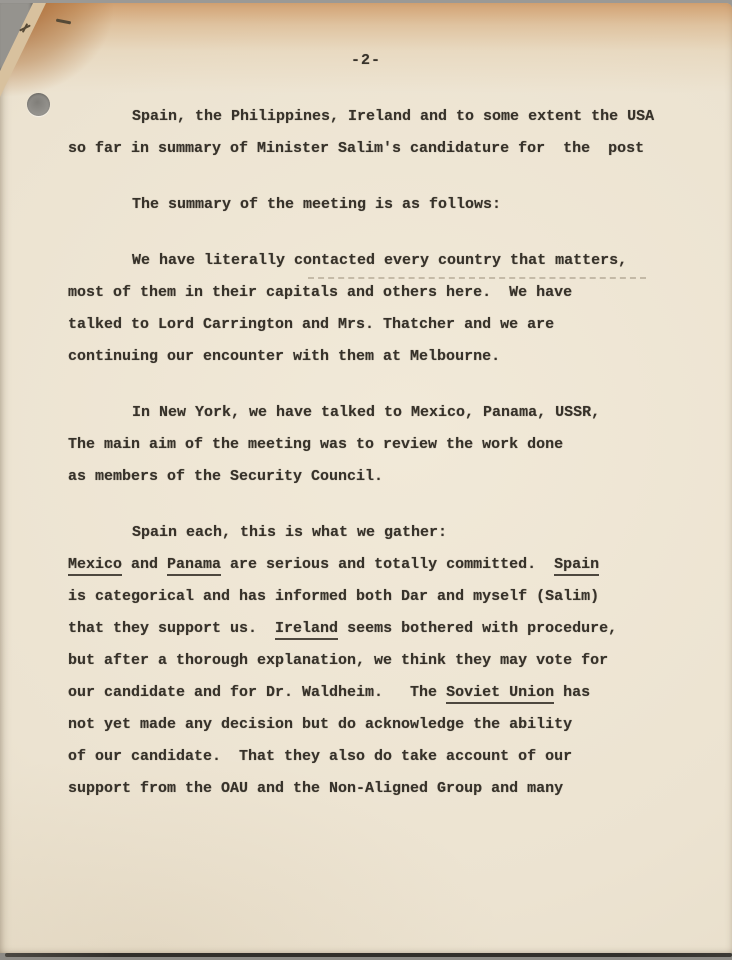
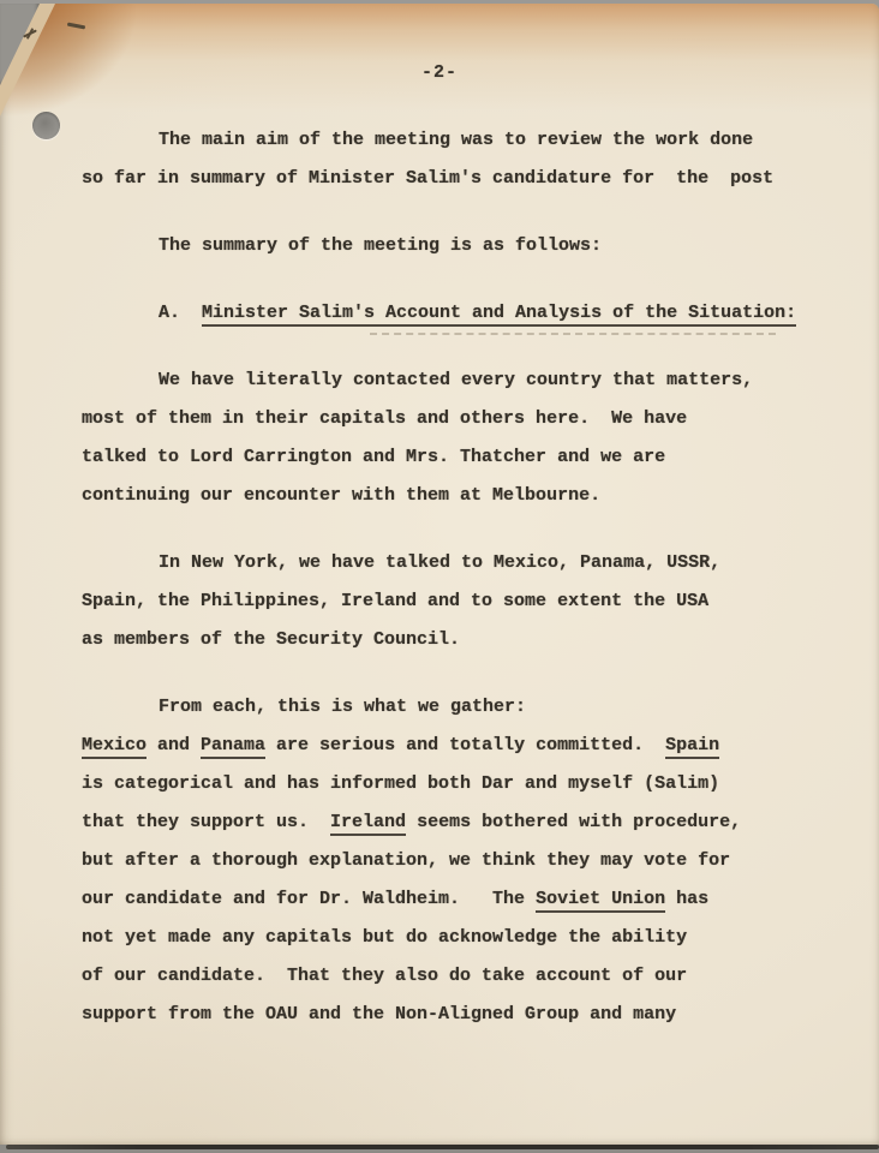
  -2-
- Spain, the Philippines, Ireland and to some extent the USA
+ The main aim of the meeting was to review the work done
  so far in summary of Minister Salim's candidature for the post
  The summary of the meeting is as follows:
+ A. Minister Salim's Account and Analysis of the Situation:
  We have literally contacted every country that matters,
  most of them in their capitals and others here. We have
  talked to Lord Carrington and Mrs. Thatcher and we are
  continuing our encounter with them at Melbourne.
  In New York, we have talked to Mexico, Panama, USSR,
- The main aim of the meeting was to review the work done
+ Spain, the Philippines, Ireland and to some extent the USA
  as members of the Security Council.
- Spain each, this is what we gather:
+ From each, this is what we gather:
  Mexico and Panama are serious and totally committed. Spain
  is categorical and has informed both Dar and myself (Salim)
  that they support us. Ireland seems bothered with procedure,
  but after a thorough explanation, we think they may vote for
  our candidate and for Dr. Waldheim. The Soviet Union has
- not yet made any decision but do acknowledge the ability
+ not yet made any capitals but do acknowledge the ability
  of our candidate. That they also do take account of our
  support from the OAU and the Non-Aligned Group and many
